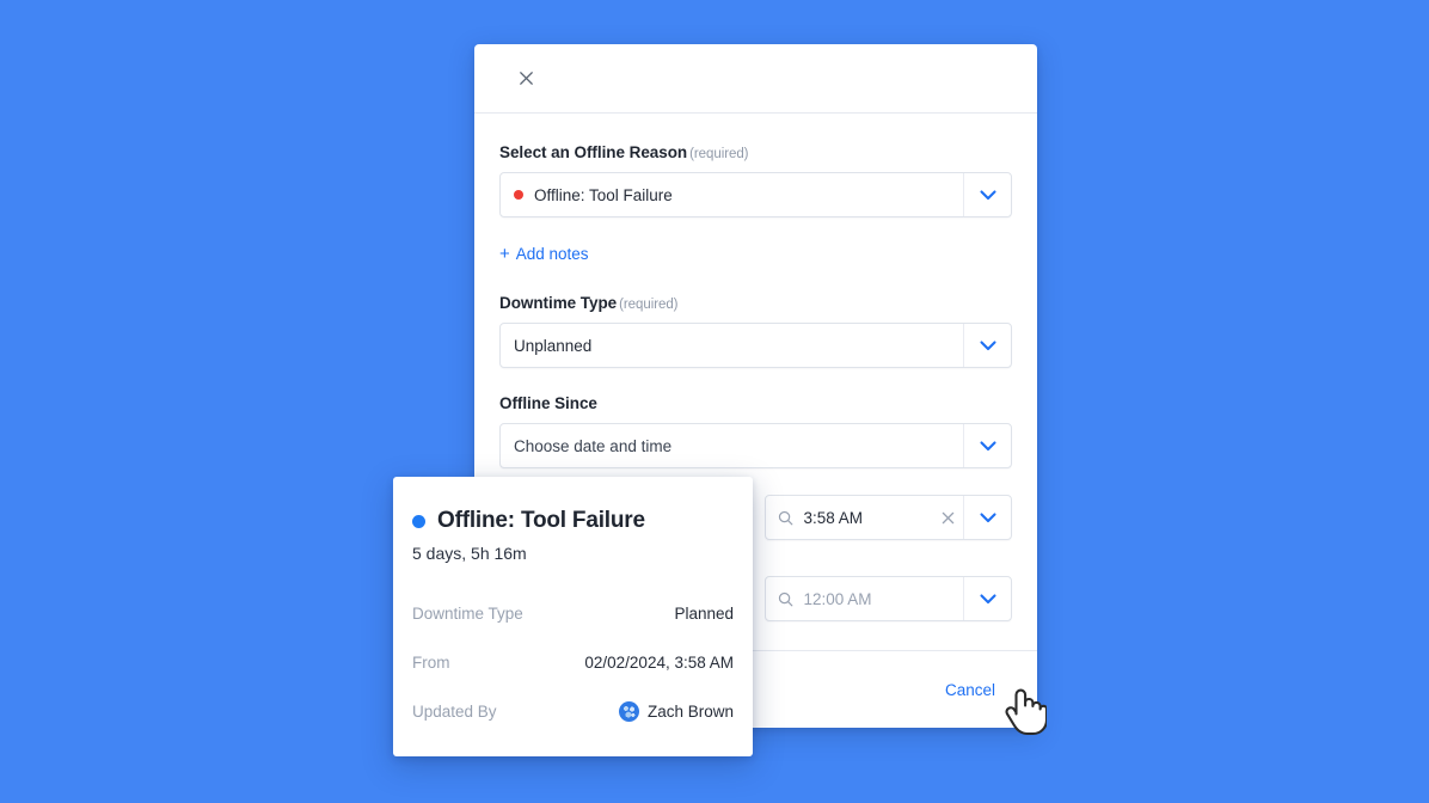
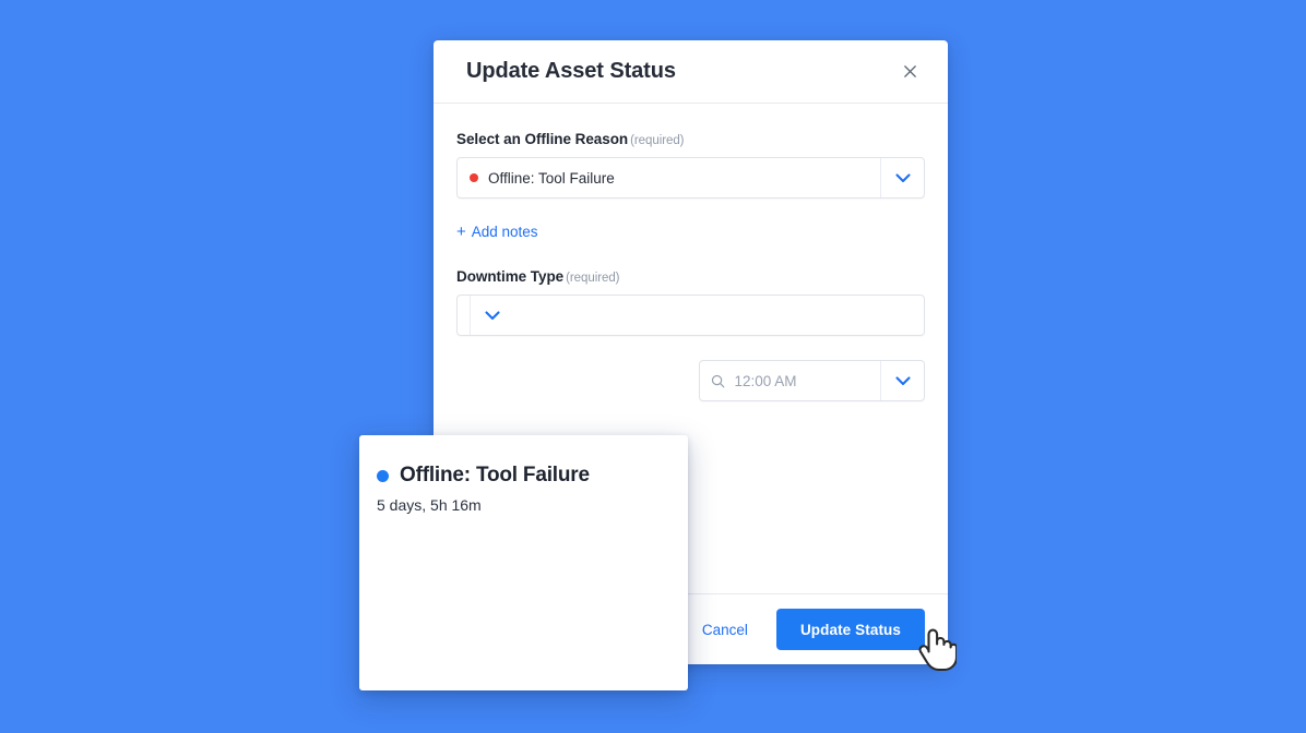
+ Update Asset Status
  Select an Offline Reason (required)
  Offline: Tool Failure
  +
  Add notes
  Downtime Type (required)
- Unplanned
- Offline Since
- Choose date and time
- 3:58 AM
  12:00 AM
  Cancel
+ Update Status
  Offline: Tool Failure
  5 days, 5h 16m
- Downtime Type
- Planned
- From
- 02/02/2024, 3:58 AM
- Updated By
- Zach Brown
